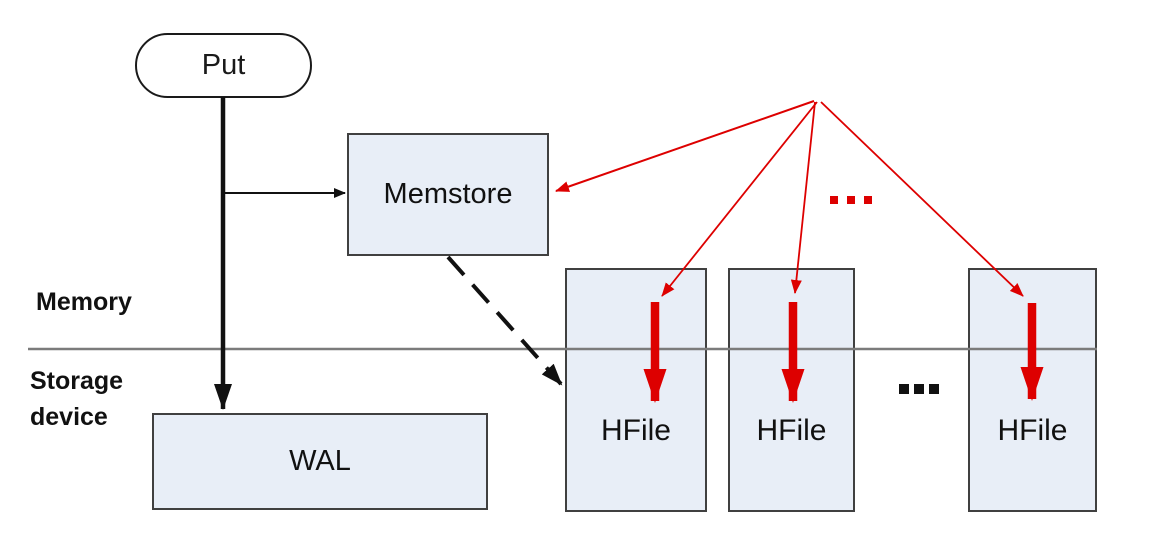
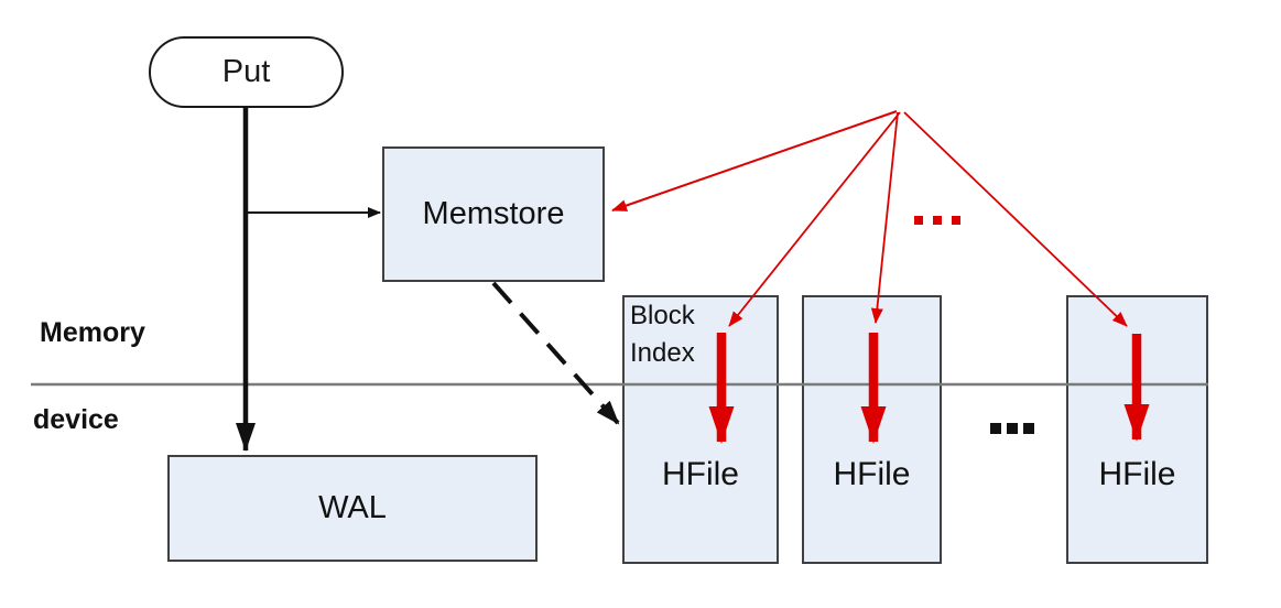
  Memstore
+ Block
+ Index
  HFile
  HFile
  HFile
  WAL
  Put
  Memory
- Storage
  device
